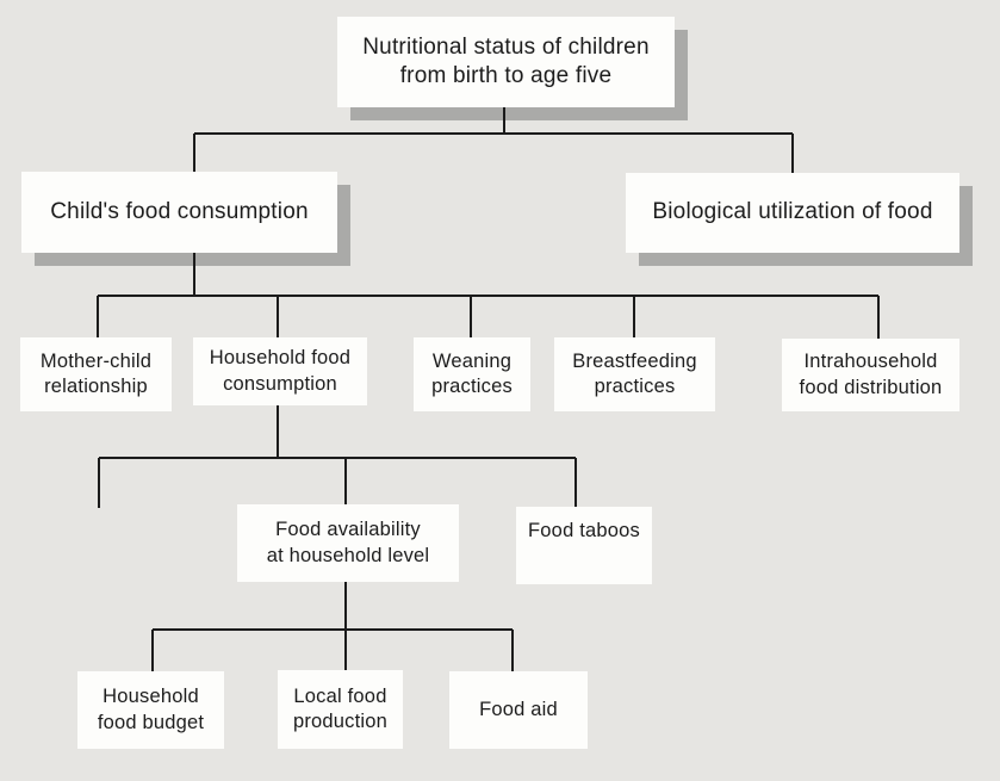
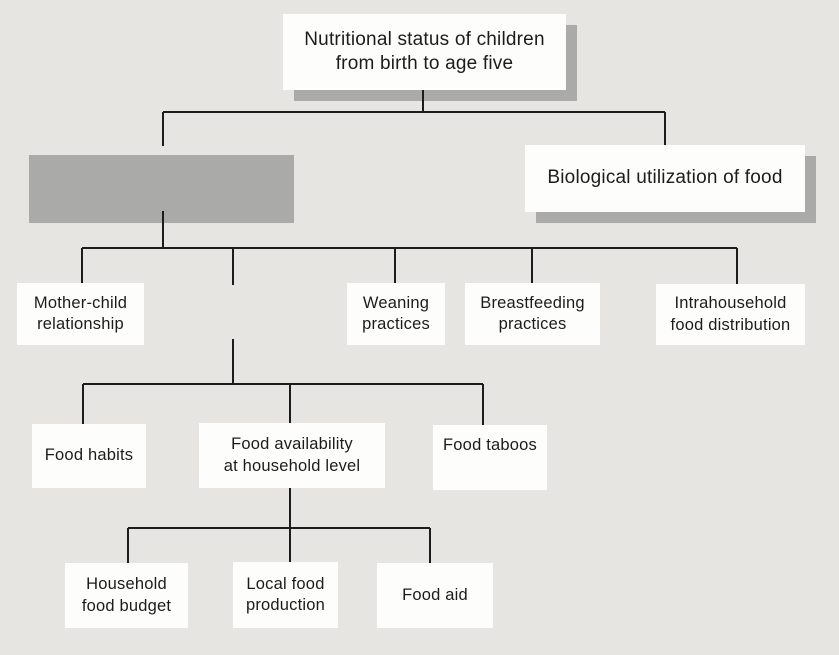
  Nutritional status of children
  from birth to age five
- Child's food consumption
  Biological utilization of food
  Mother-child
  relationship
- Household food
- consumption
  Weaning
  practices
  Breastfeeding
  practices
  Intrahousehold
  food distribution
+ Food habits
  Food availability
  at household level
  Food taboos
  Household
  food budget
  Local food
  production
  Food aid
